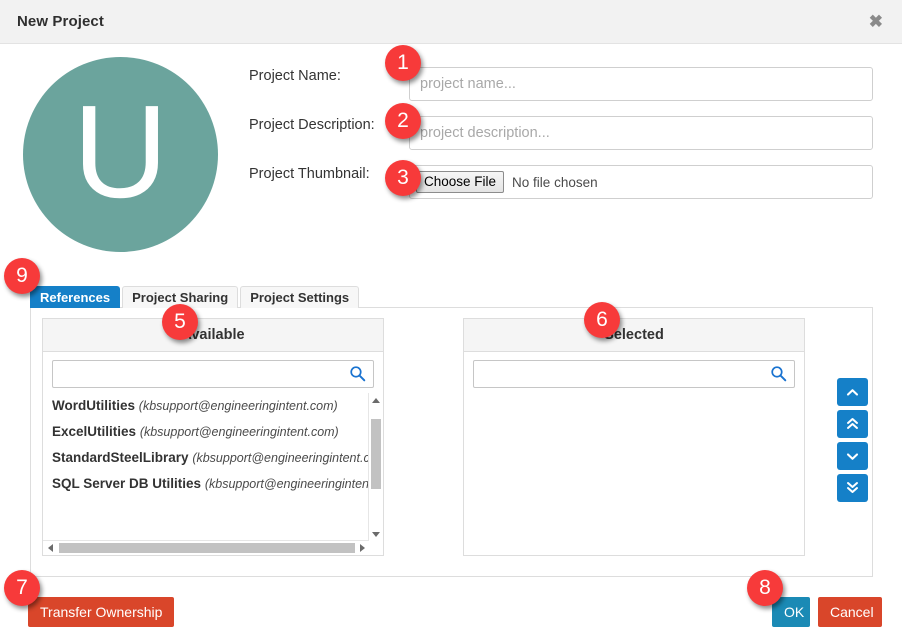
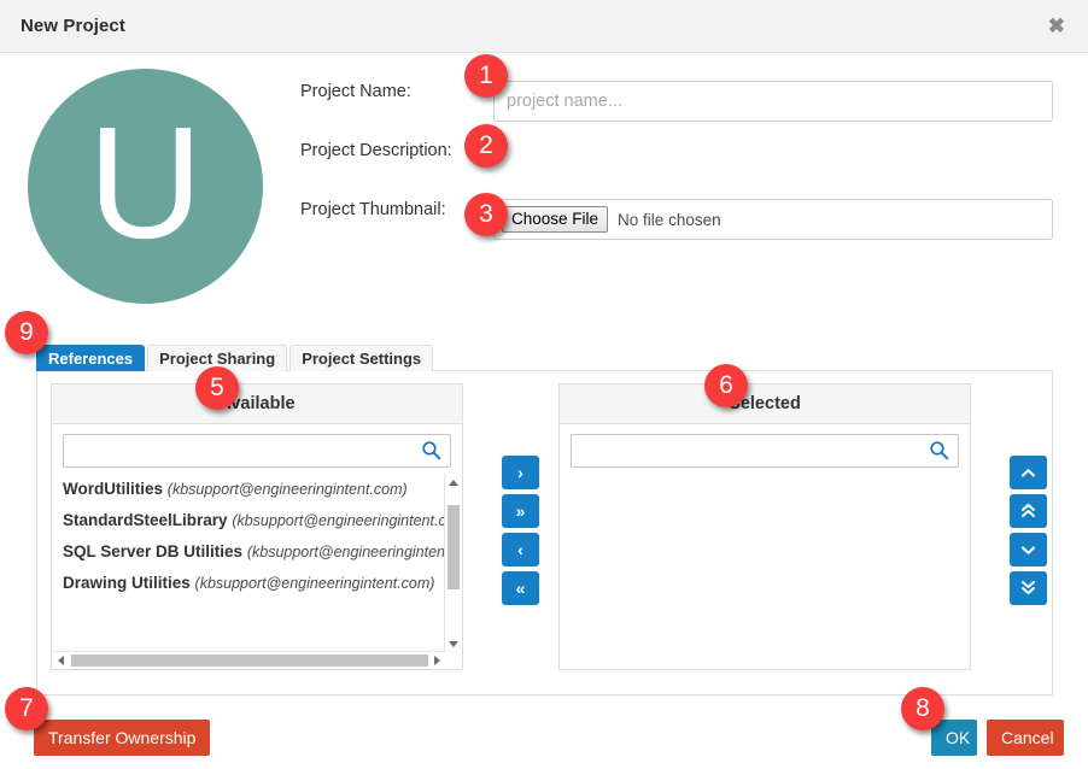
  New Project
  ✖
  U
  Project Name:
  project name...
  Project Description:
- project description...
  Project Thumbnail:
  Choose File
  No file chosen
  References
  Project Sharing
  Project Settings
  vailable
  WordUtilities (kbsupport@engineeringintent.com)
- ExcelUtilities (kbsupport@engineeringintent.com)
  StandardSteelLibrary (kbsupport@engineeringintent.c
  SQL Server DB Utilities (kbsupport@engineeringinten
+ Drawing Utilities (kbsupport@engineeringintent.com)
+ ›
+ »
+ ‹
+ «
  elected
  Transfer Ownership
  OK
  Cancel
  1
  2
  3
  9
  5
  6
  7
  8
